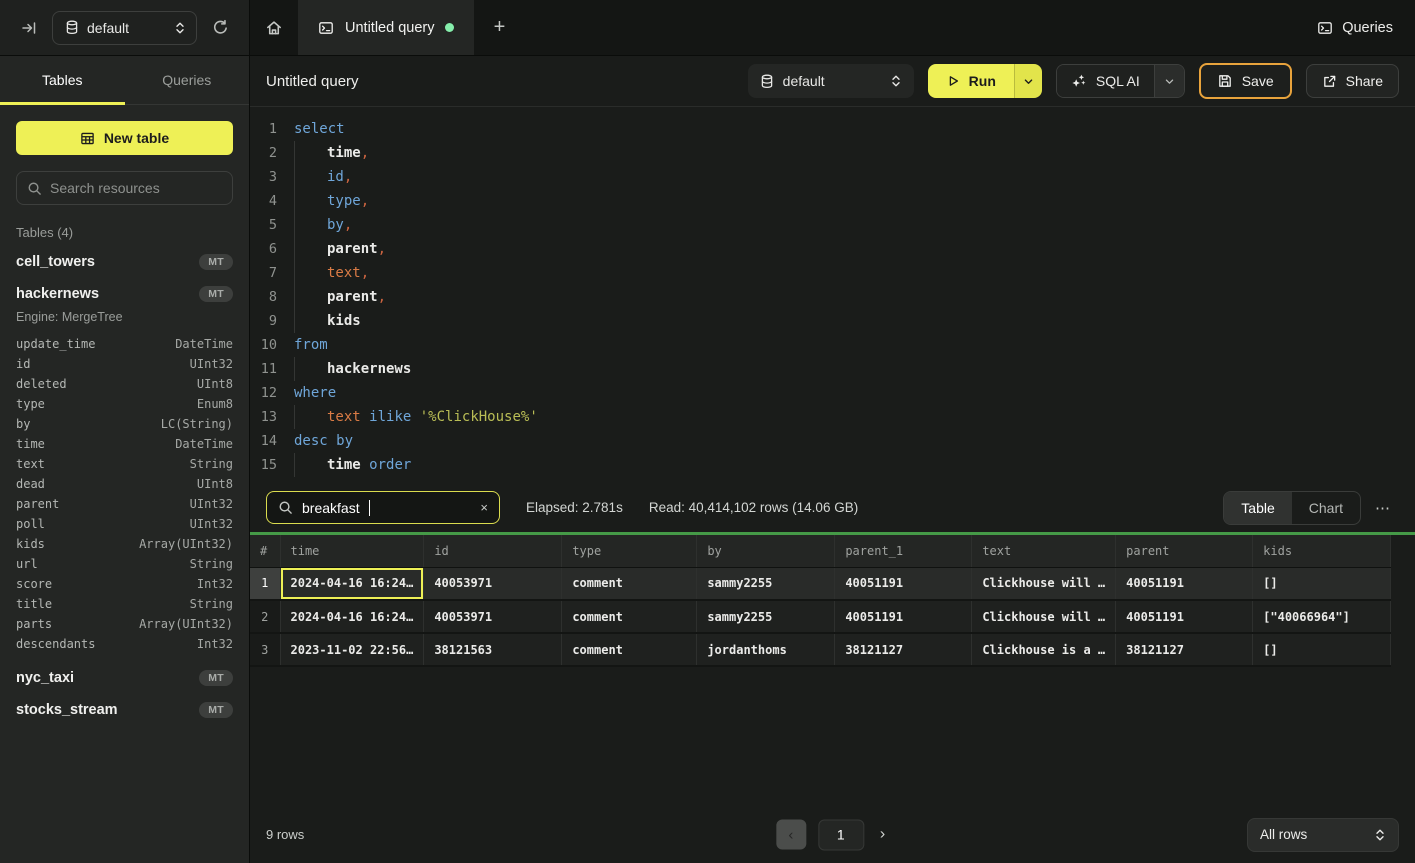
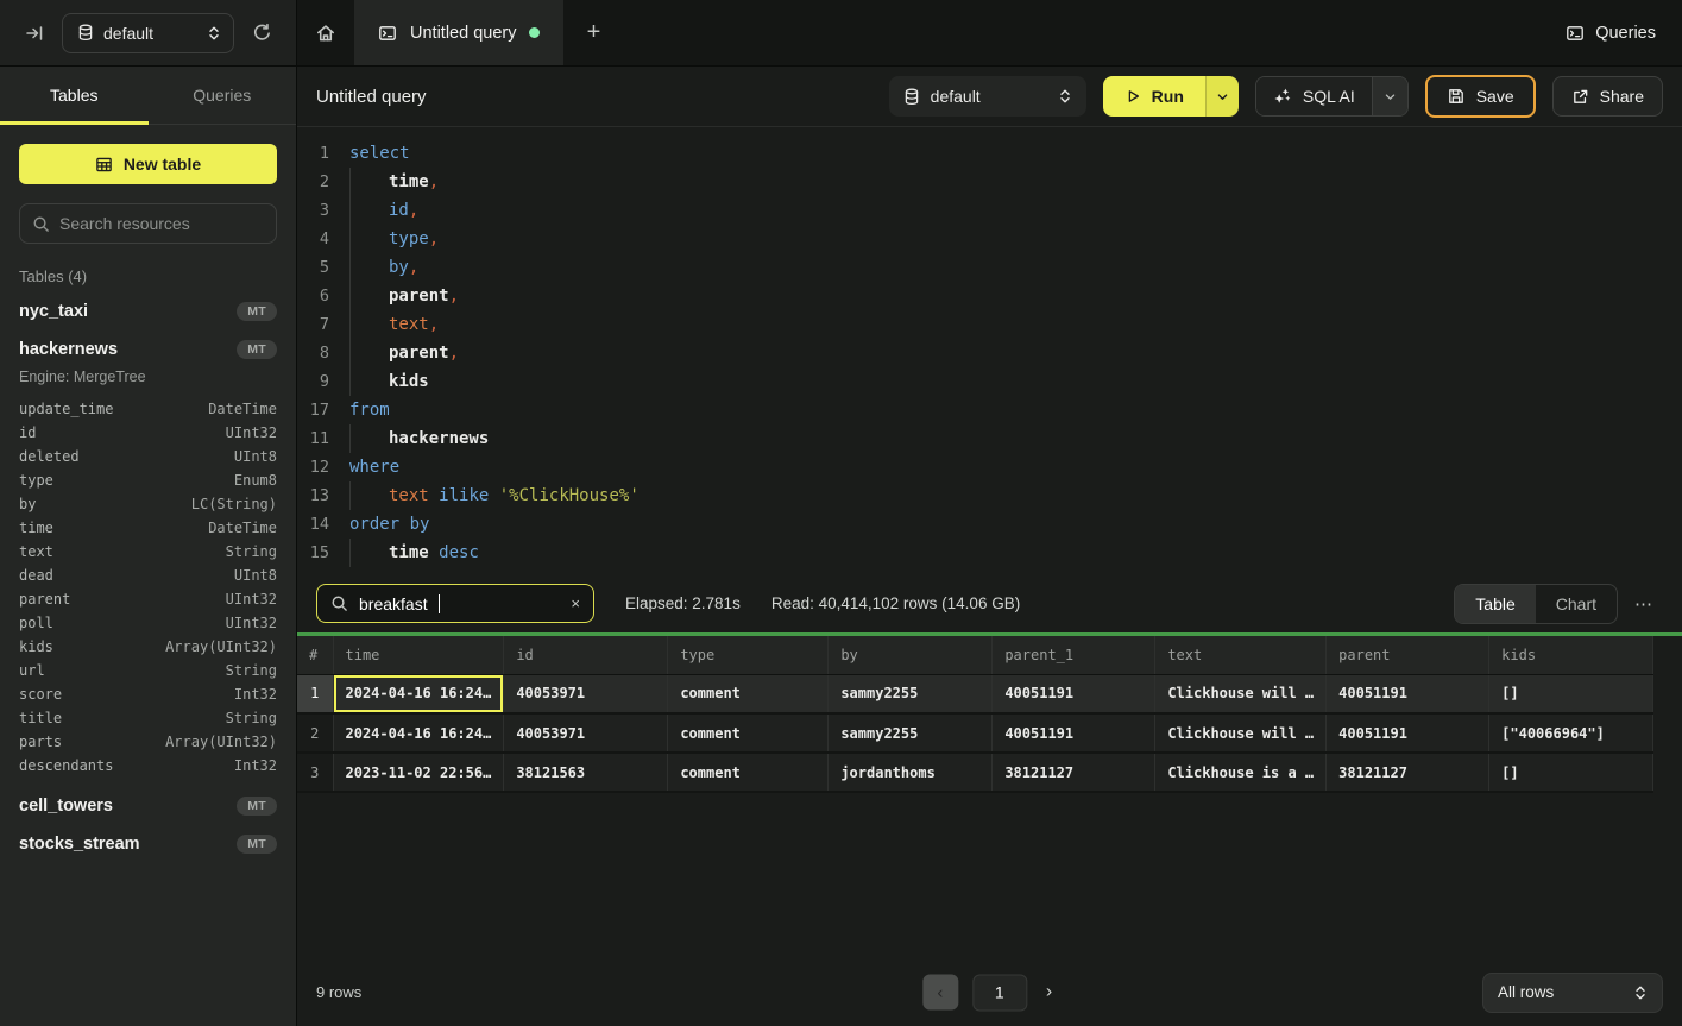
  default
  Untitled query
  +
  Queries
  Tables
  Queries
  New table
  Search resources
  Tables (4)
- cell_towers
+ nyc_taxi
  MT
  hackernews
  MT
  Engine: MergeTree
  update_time
  DateTime
  id
  UInt32
  deleted
  UInt8
  type
  Enum8
  by
  LC(String)
  time
  DateTime
  text
  String
  dead
  UInt8
  parent
  UInt32
  poll
  UInt32
  kids
  Array(UInt32)
  url
  String
  score
  Int32
  title
  String
  parts
  Array(UInt32)
  descendants
  Int32
- nyc_taxi
+ cell_towers
  MT
  stocks_stream
  MT
  Untitled query
  default
  Run
  SQL AI
  Save
  Share
  1
  select
  2
  time,
  3
  id,
  4
  type,
  5
  by,
  6
  parent,
  7
  text,
  8
  parent,
  9
  kids
- 10
+ 17
  from
  11
  hackernews
  12
  where
  13
  text ilike '%ClickHouse%'
  14
- desc by
+ order by
  15
- time order
+ time desc
  breakfast
  ×
  Elapsed: 2.781s
  Read: 40,414,102 rows (14.06 GB)
  Table
  Chart
  ⋯
  #	time	id	type	by	parent_1	text	parent	kids
  1	2024-04-16 16:24…	40053971	comment	sammy2255	40051191	Clickhouse will …	40051191	[]
  2	2024-04-16 16:24…	40053971	comment	sammy2255	40051191	Clickhouse will …	40051191	["40066964"]
  3	2023-11-02 22:56…	38121563	comment	jordanthoms	38121127	Clickhouse is a …	38121127	[]
  9 rows
  ‹
  1
  ›
  All rows
